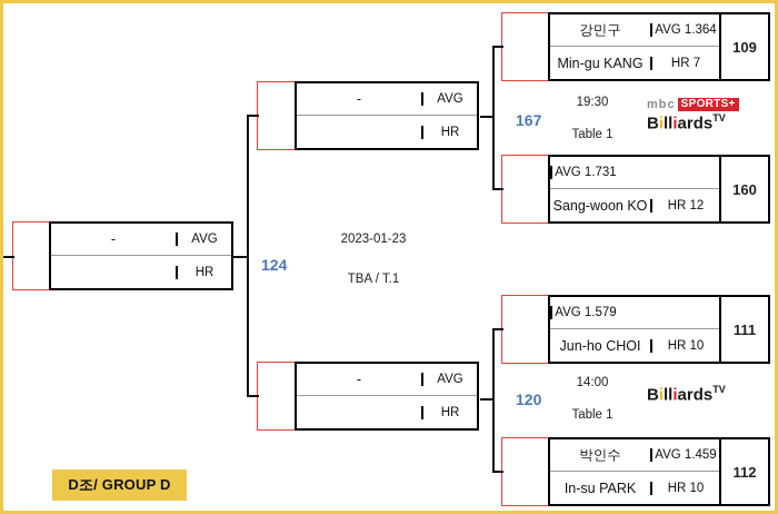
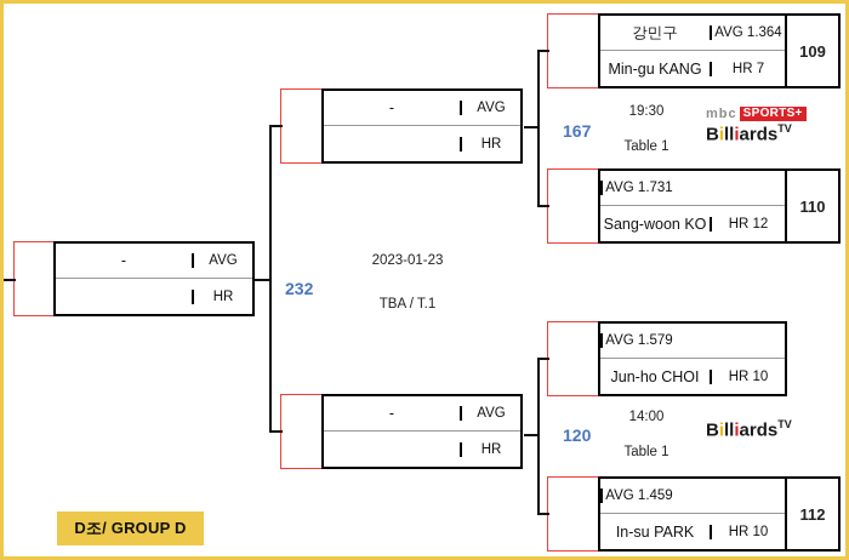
  강민구
  AVG 1.364
  Min-gu KANG
  HR 7
  109
  AVG 1.731
  Sang-woon KO
  HR 12
- 160
+ 110
  AVG 1.579
  Jun-ho CHOI
  HR 10
- 111
- 박인수
  AVG 1.459
  In-su PARK
  HR 10
  112
  167
  19:30
  Table 1
  mbc
  SPORTS+
  BilliardsTV
  120
  14:00
  Table 1
  BilliardsTV
  -
  AVG
  HR
  -
  AVG
  HR
  -
  AVG
  HR
- 124
+ 232
  2023-01-23
  TBA / T.1
  D조/ GROUP D
